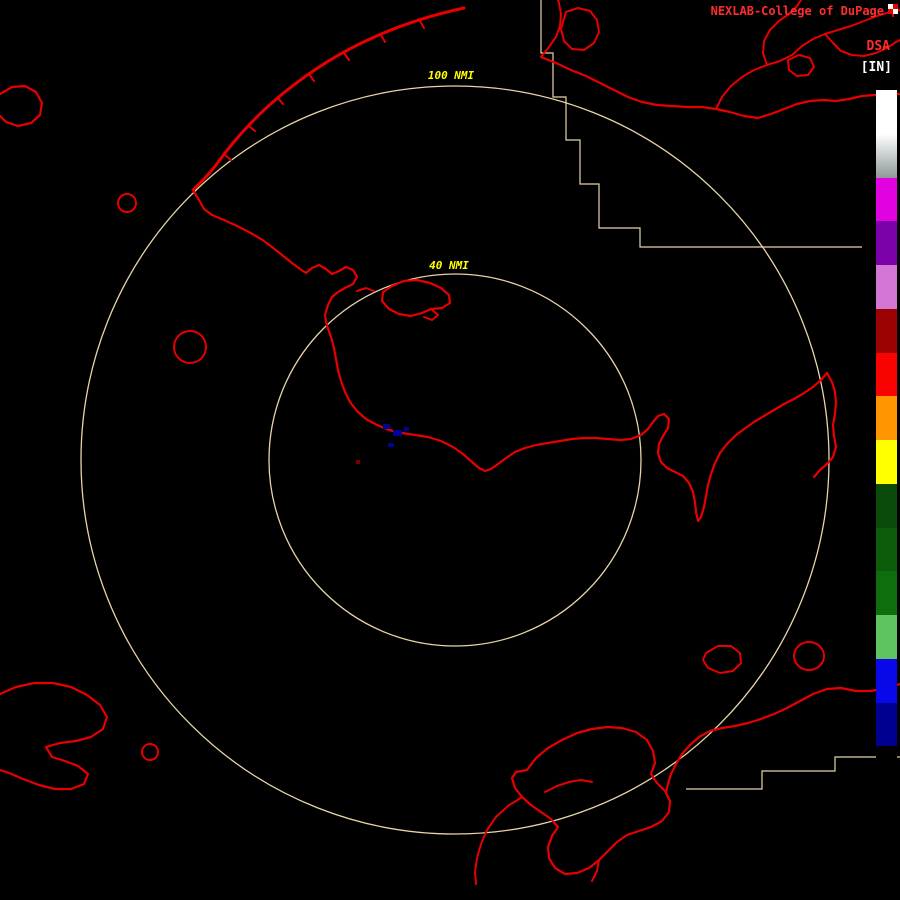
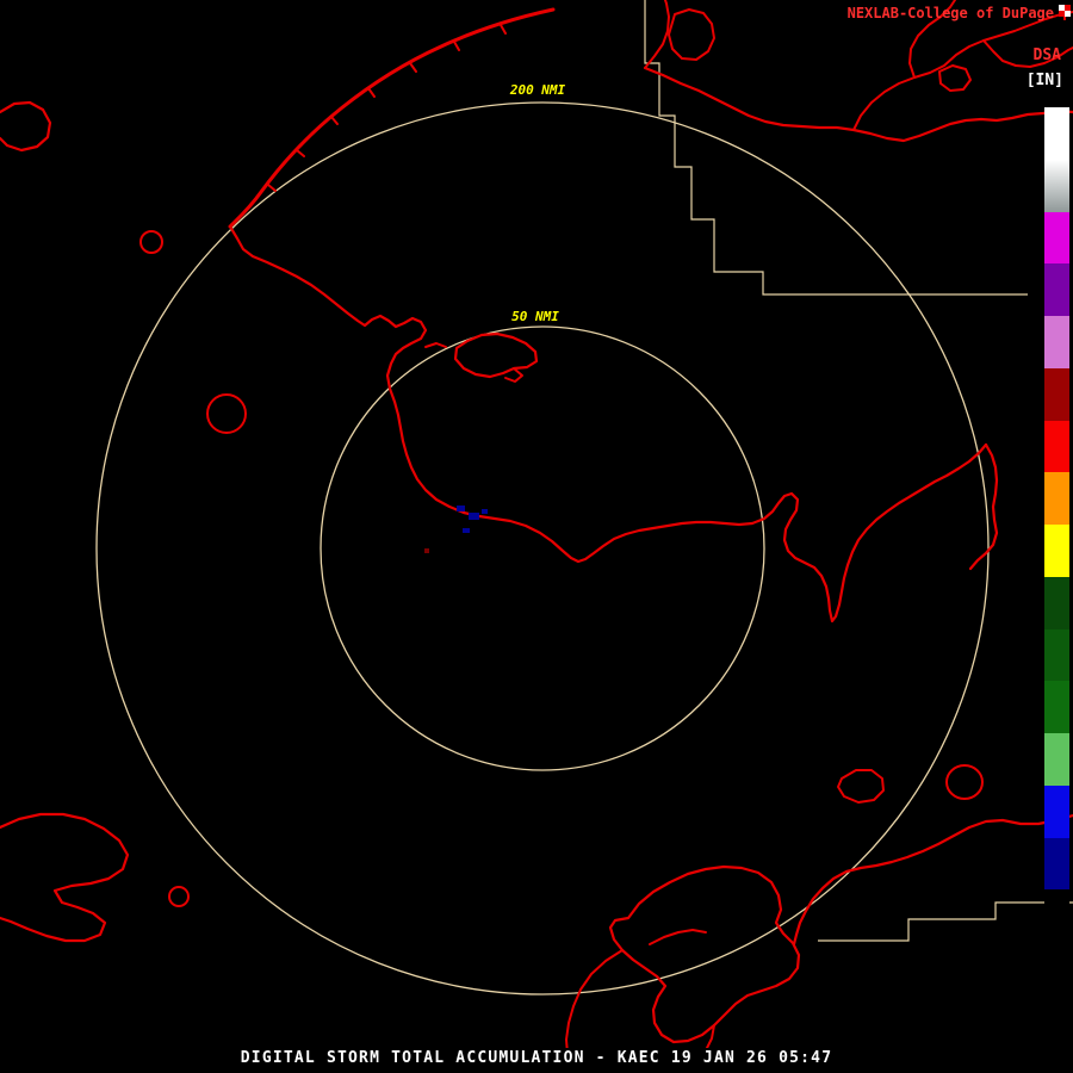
- 100 NMI
+ 200 NMI
- 40 NMI
+ 50 NMI
  NEXLAB-College of DuPage
  DSA
  [IN]
+ DIGITAL STORM TOTAL ACCUMULATION - KAEC 19 JAN 26 05:47
